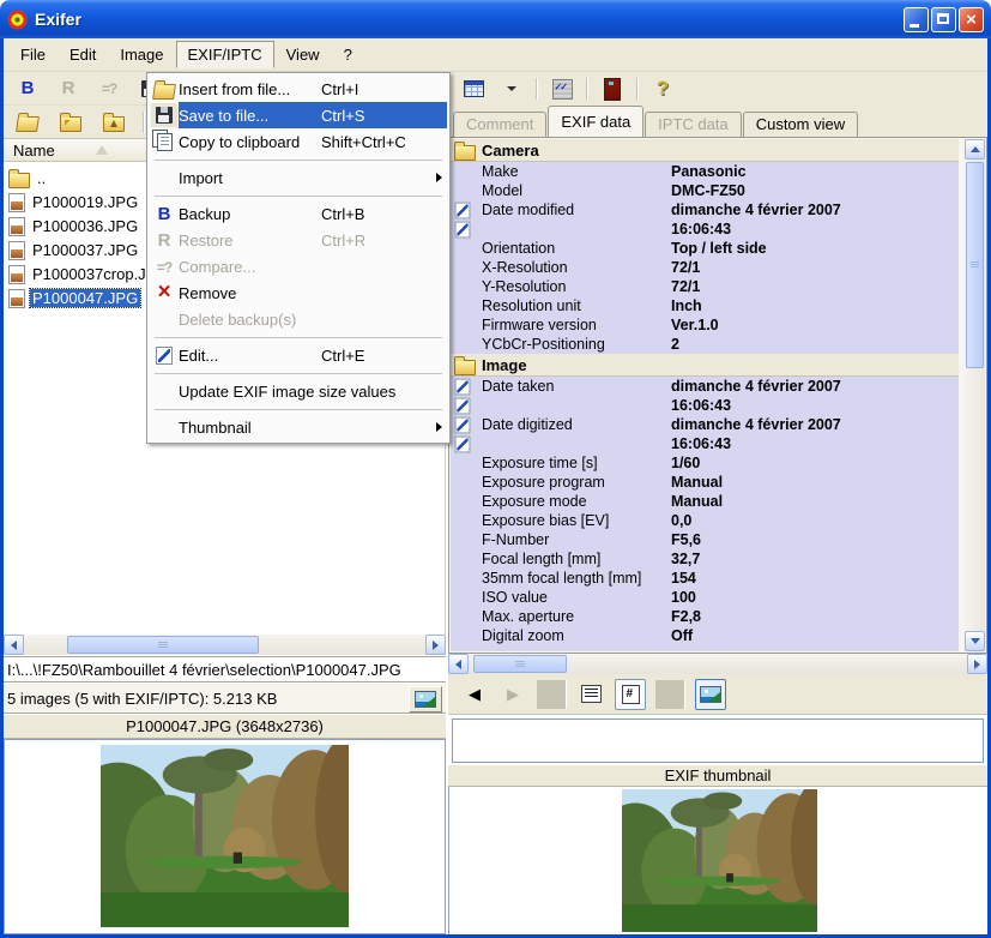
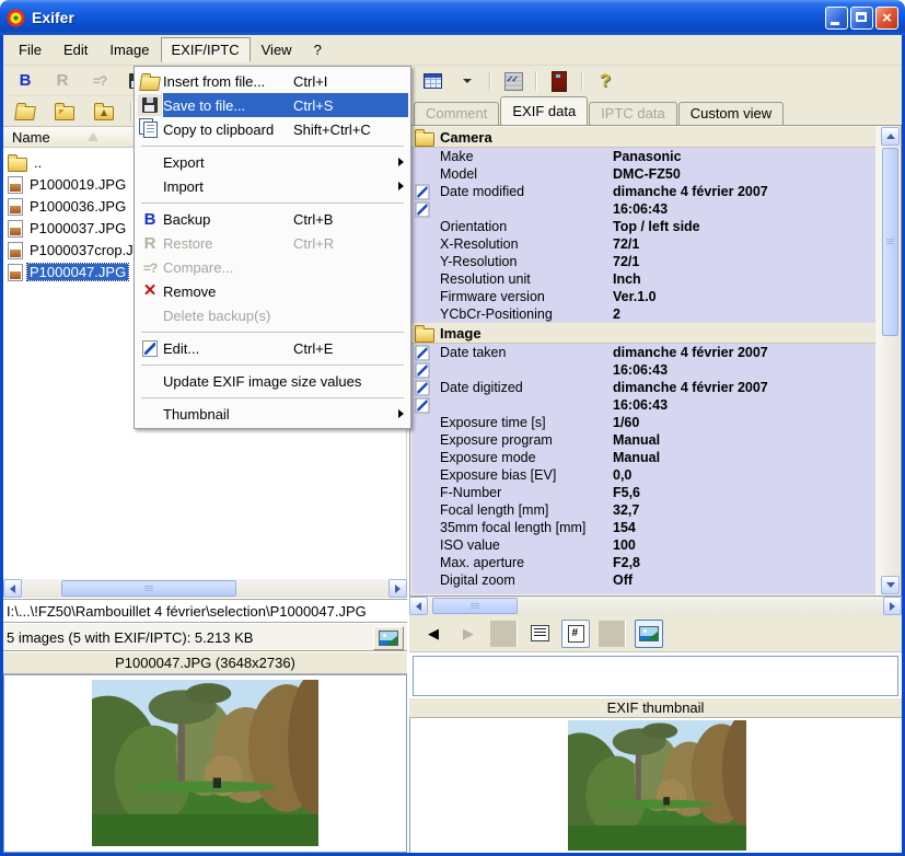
  Exifer
  ×
  File
  Edit
  Image
  EXIF/IPTC
  View
  ?
  Name
  ..
  P1000019.JPG
  P1000036.JPG
  P1000037.JPG
  P1000037crop.J
  P1000047.JPG
  I:\...\!FZ50\Rambouillet 4 février\selection\P1000047.JPG
  5 images (5 with EXIF/IPTC): 5.213 KB
  P1000047.JPG (3648x2736)
  Comment
  EXIF data
  IPTC data
  Custom view
  Camera
  Make
  Panasonic
  Model
  DMC-FZ50
  Date modified
  dimanche 4 février 2007
  16:06:43
  Orientation
  Top / left side
  X-Resolution
  72/1
  Y-Resolution
  72/1
  Resolution unit
  Inch
  Firmware version
  Ver.1.0
  YCbCr-Positioning
  2
  Image
  Date taken
  dimanche 4 février 2007
  16:06:43
  Date digitized
  dimanche 4 février 2007
  16:06:43
  Exposure time [s]
  1/60
  Exposure program
  Manual
  Exposure mode
  Manual
  Exposure bias [EV]
  0,0
  F-Number
  F5,6
  Focal length [mm]
  32,7
  35mm focal length [mm]
  154
  ISO value
  100
  Max. aperture
  F2,8
  Digital zoom
  Off
  EXIF thumbnail
  Insert from file...
  Ctrl+I
  Save to file...
  Ctrl+S
  Copy to clipboard
  Shift+Ctrl+C
+ Export
  Import
  Backup
  Ctrl+B
  Restore
  Ctrl+R
  Compare...
  Remove
  Delete backup(s)
  Edit...
  Ctrl+E
  Update EXIF image size values
  Thumbnail
